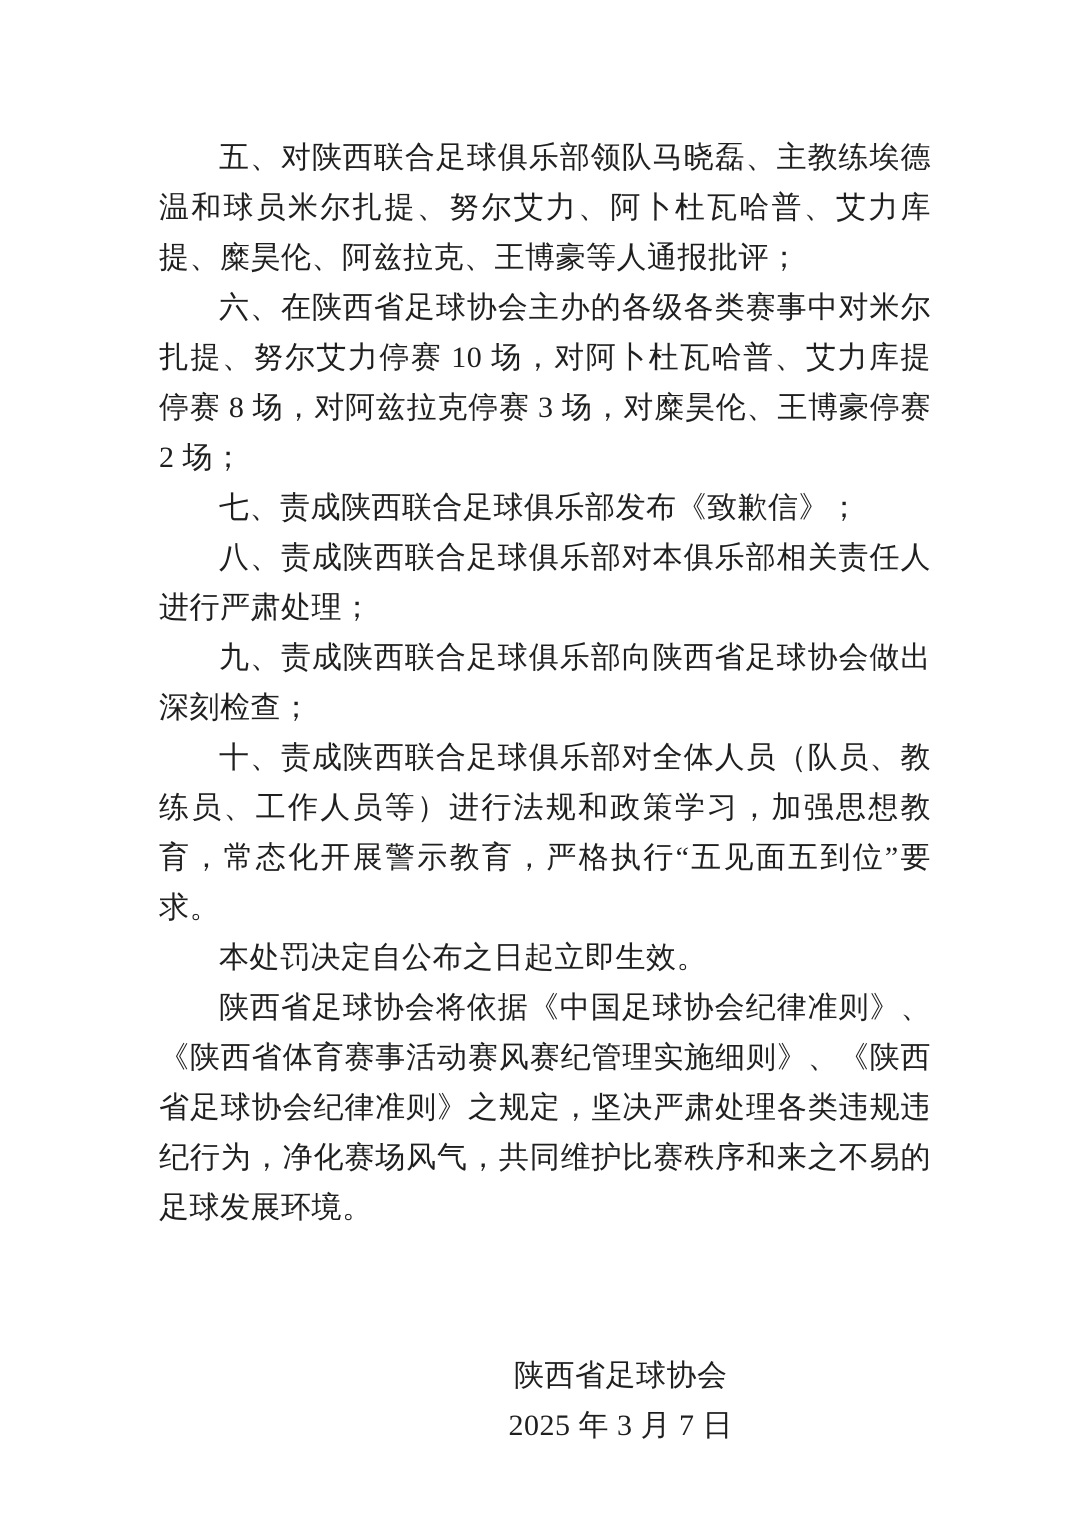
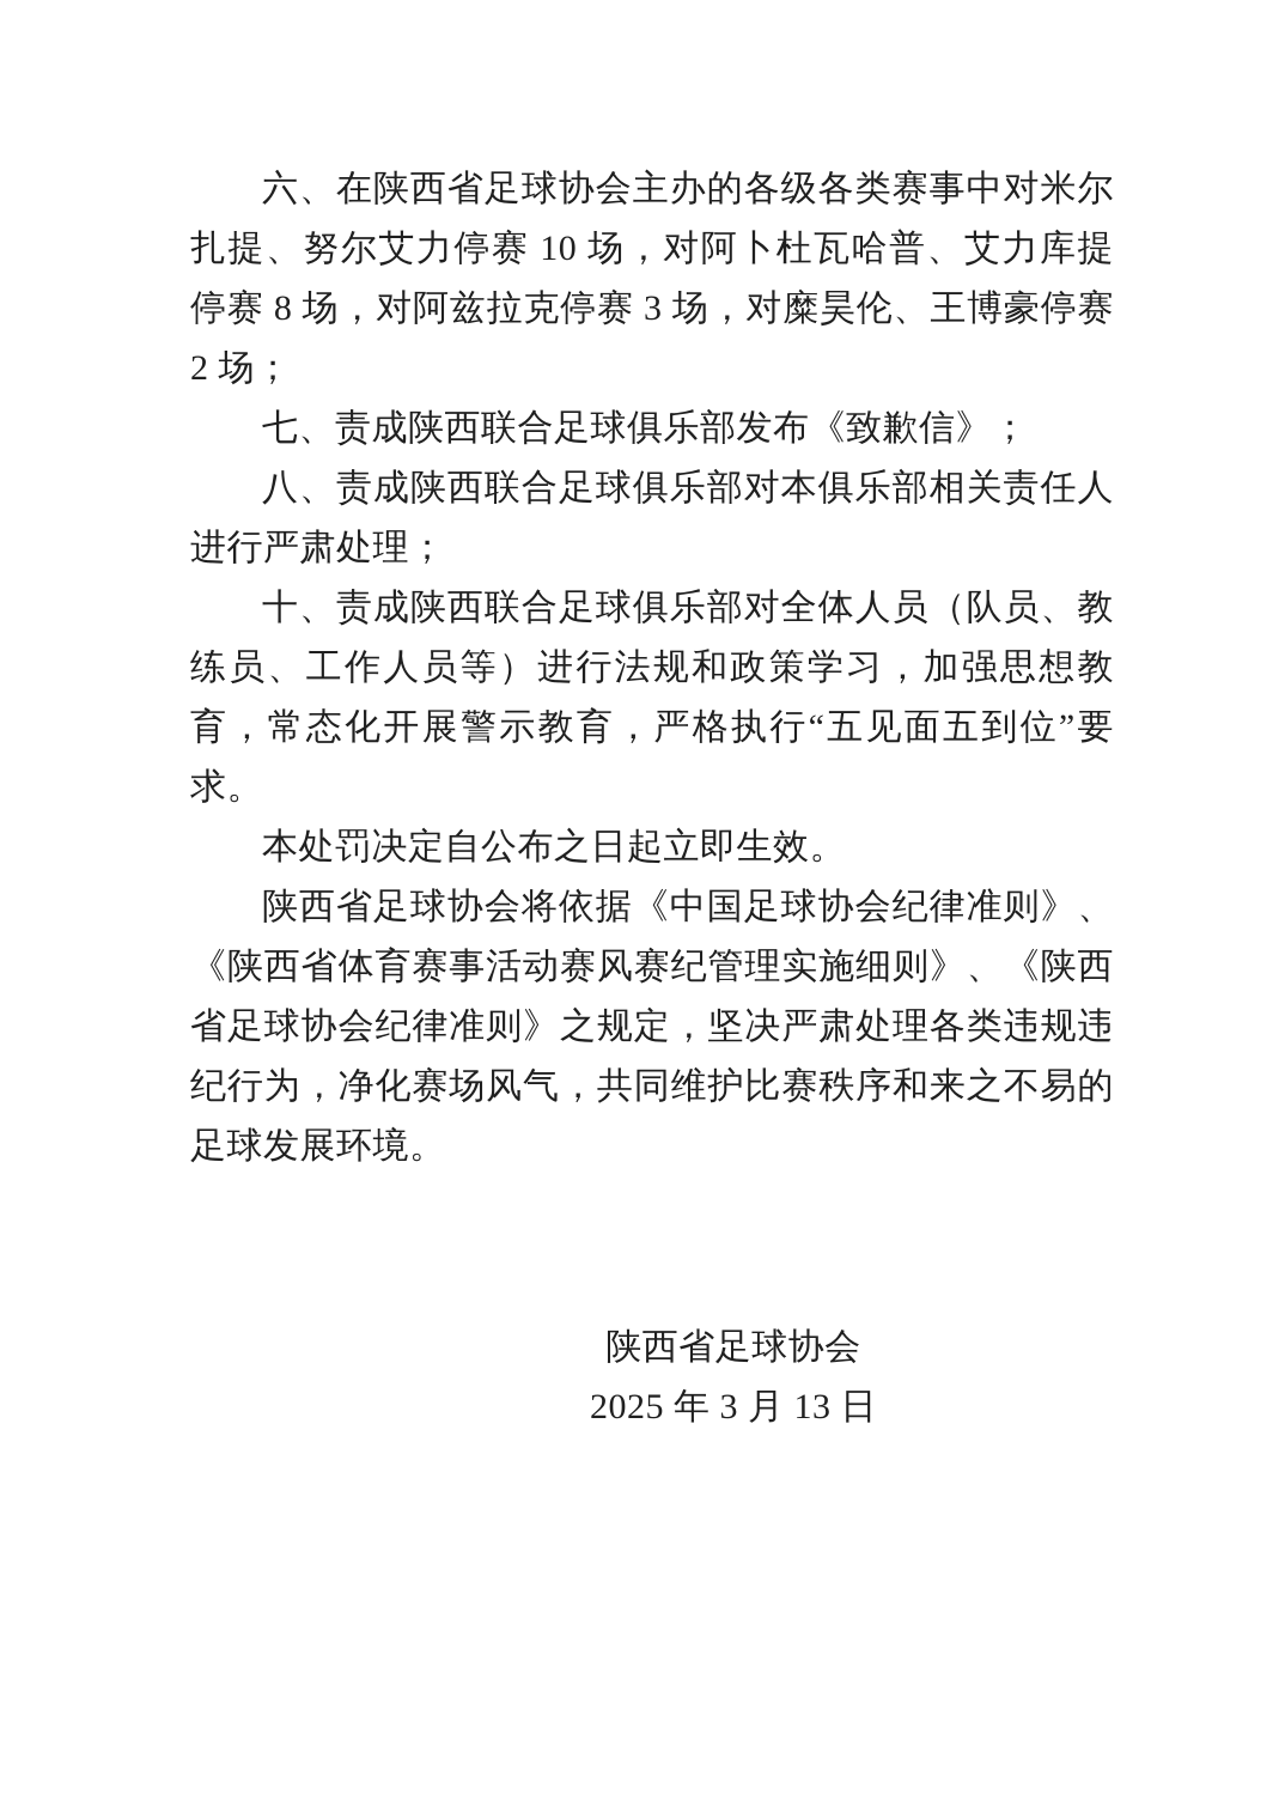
- 五、对陕西联合足球俱乐部领队马晓磊、主教练埃德温和球员米尔扎提、努尔艾力、阿卜杜瓦哈普、艾力库提、糜昊伦、阿兹拉克、王博豪等人通报批评；
  六、在陕西省足球协会主办的各级各类赛事中对米尔扎提、努尔艾力停赛 10 场，对阿卜杜瓦哈普、艾力库提停赛 8 场，对阿兹拉克停赛 3 场，对糜昊伦、王博豪停赛 2 场；
  七、责成陕西联合足球俱乐部发布《致歉信》；
  八、责成陕西联合足球俱乐部对本俱乐部相关责任人进行严肃处理；
- 九、责成陕西联合足球俱乐部向陕西省足球协会做出深刻检查；
  十、责成陕西联合足球俱乐部对全体人员（队员、教练员、工作人员等）进行法规和政策学习，加强思想教育，常态化开展警示教育，严格执行“五见面五到位”要求。
  本处罚决定自公布之日起立即生效。
  陕西省足球协会将依据《中国足球协会纪律准则》、《陕西省体育赛事活动赛风赛纪管理实施细则》、《陕西省足球协会纪律准则》之规定，坚决严肃处理各类违规违纪行为，净化赛场风气，共同维护比赛秩序和来之不易的足球发展环境。
  陕西省足球协会
- 2025 年 3 月 7 日
+ 2025 年 3 月 13 日
